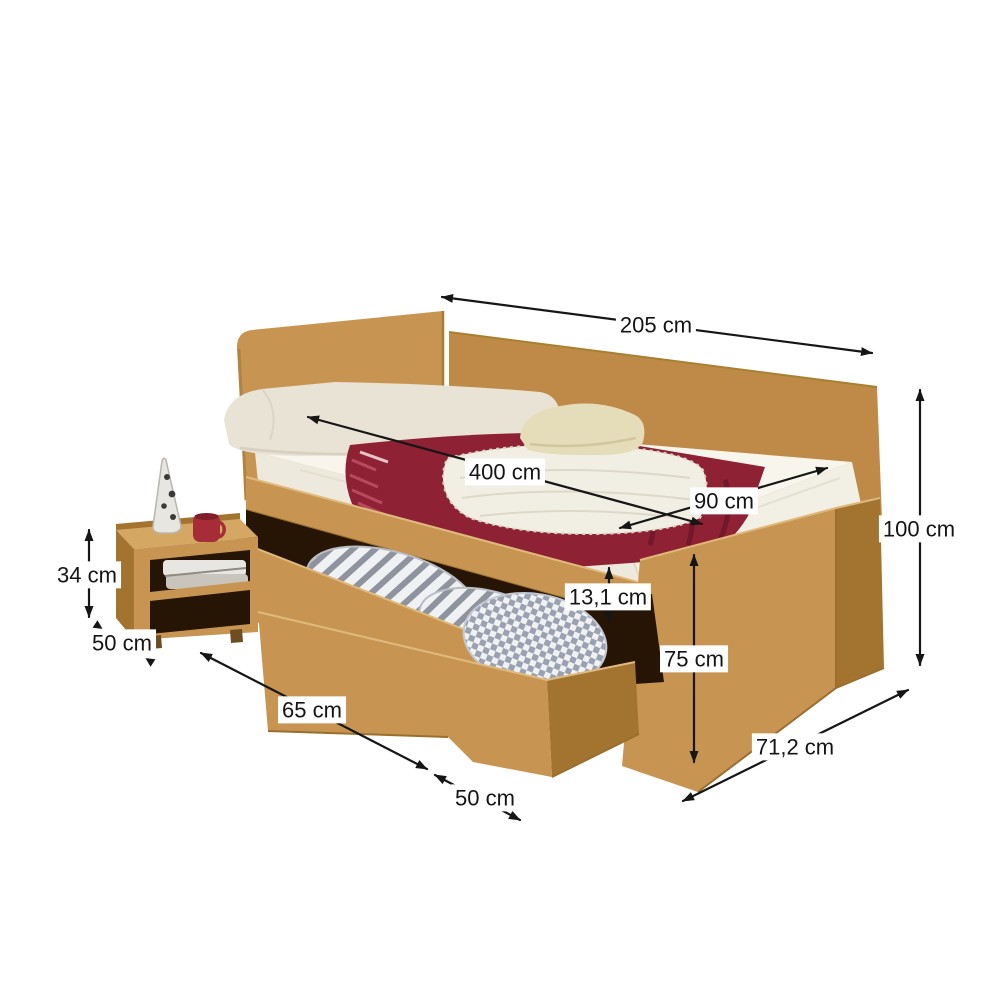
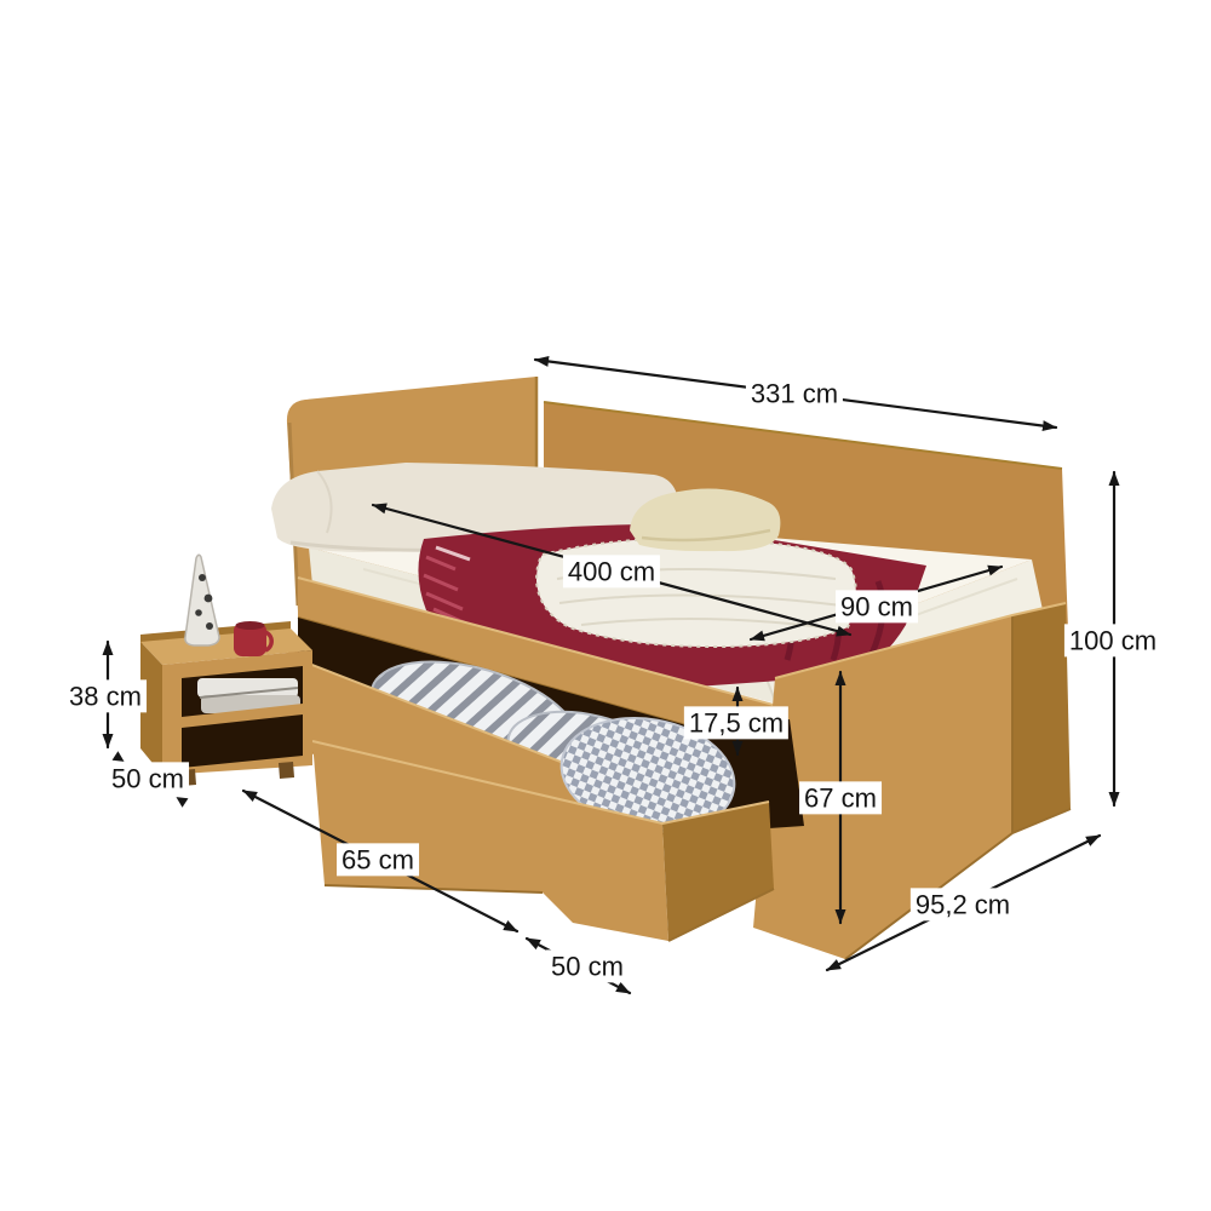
- 205 cm
+ 331 cm
  400 cm
  90 cm
  100 cm
- 34 cm
+ 38 cm
  50 cm
  65 cm
  50 cm
- 71,2 cm
+ 95,2 cm
- 75 cm
+ 67 cm
- 13,1 cm
+ 17,5 cm
